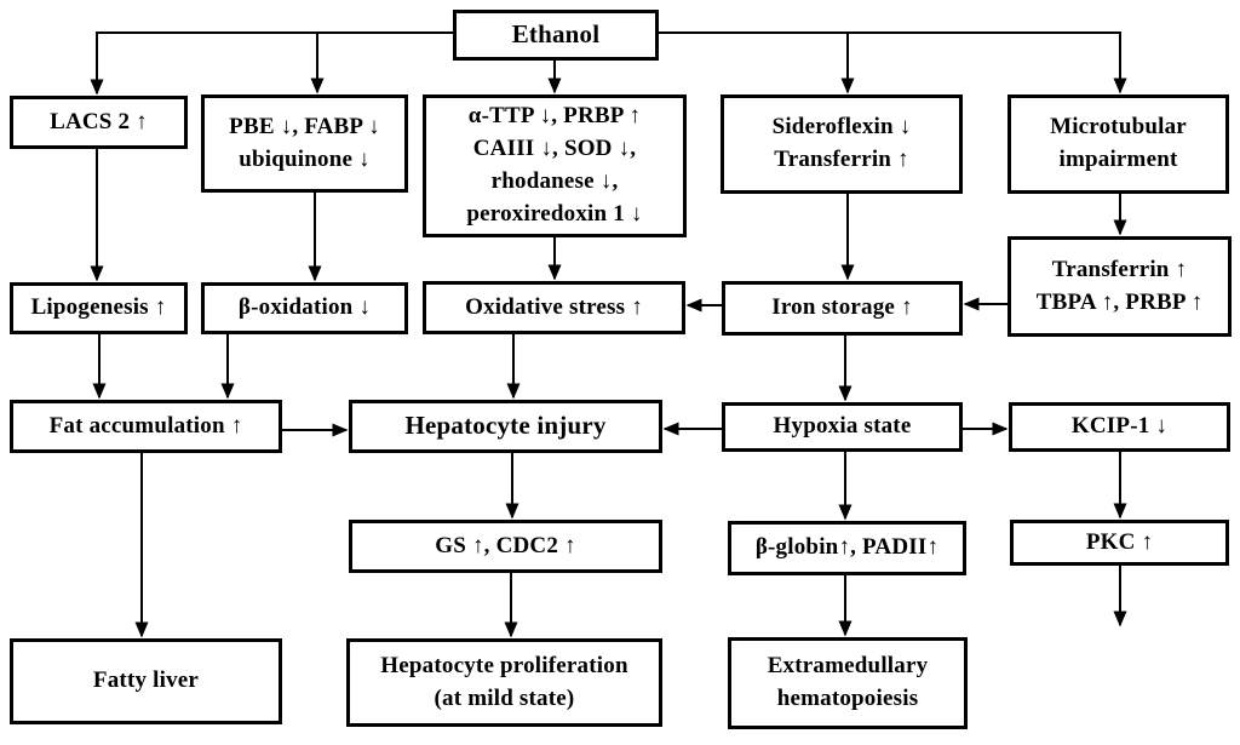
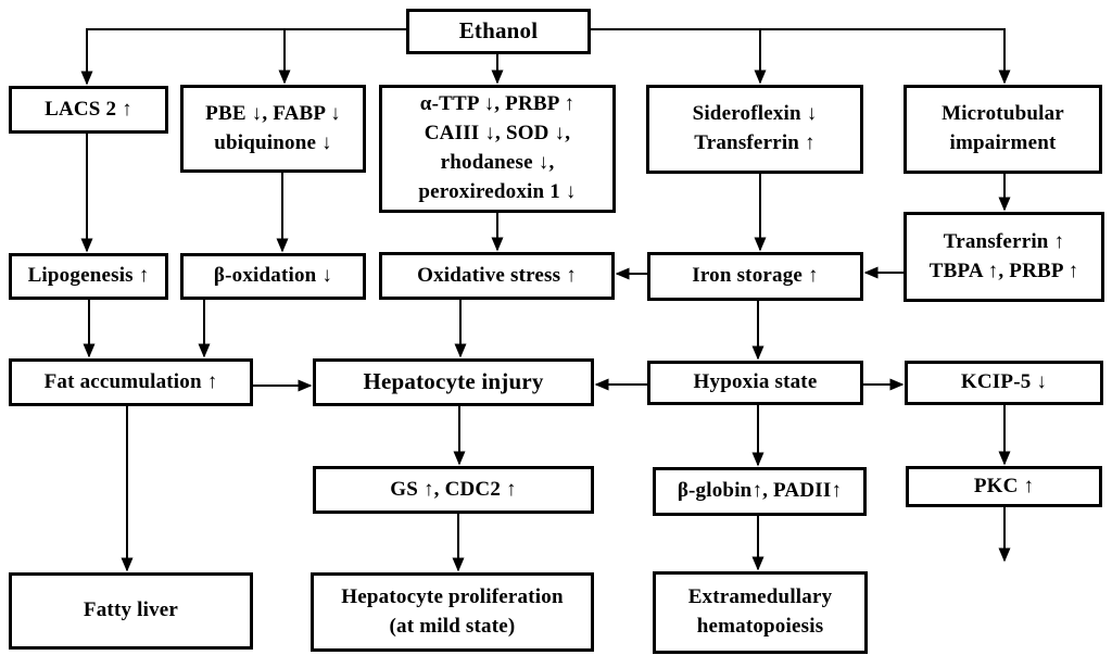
  Ethanol
  LACS 2 ↑
  PBE ↓, FABP ↓
  ubiquinone ↓
  α-TTP ↓, PRBP ↑
  CAIII ↓, SOD ↓,
  rhodanese ↓,
  peroxiredoxin 1 ↓
  Sideroflexin ↓
  Transferrin ↑
  Microtubular
  impairment
  Lipogenesis ↑
  β-oxidation ↓
  Oxidative stress ↑
  Iron storage ↑
  Transferrin ↑
  TBPA ↑, PRBP ↑
  Fat accumulation ↑
  Hepatocyte injury
  Hypoxia state
- KCIP-1 ↓
+ KCIP-5 ↓
  GS ↑, CDC2 ↑
  β-globin↑, PADII↑
  PKC ↑
  Fatty liver
  Hepatocyte proliferation
  (at mild state)
  Extramedullary
  hematopoiesis
